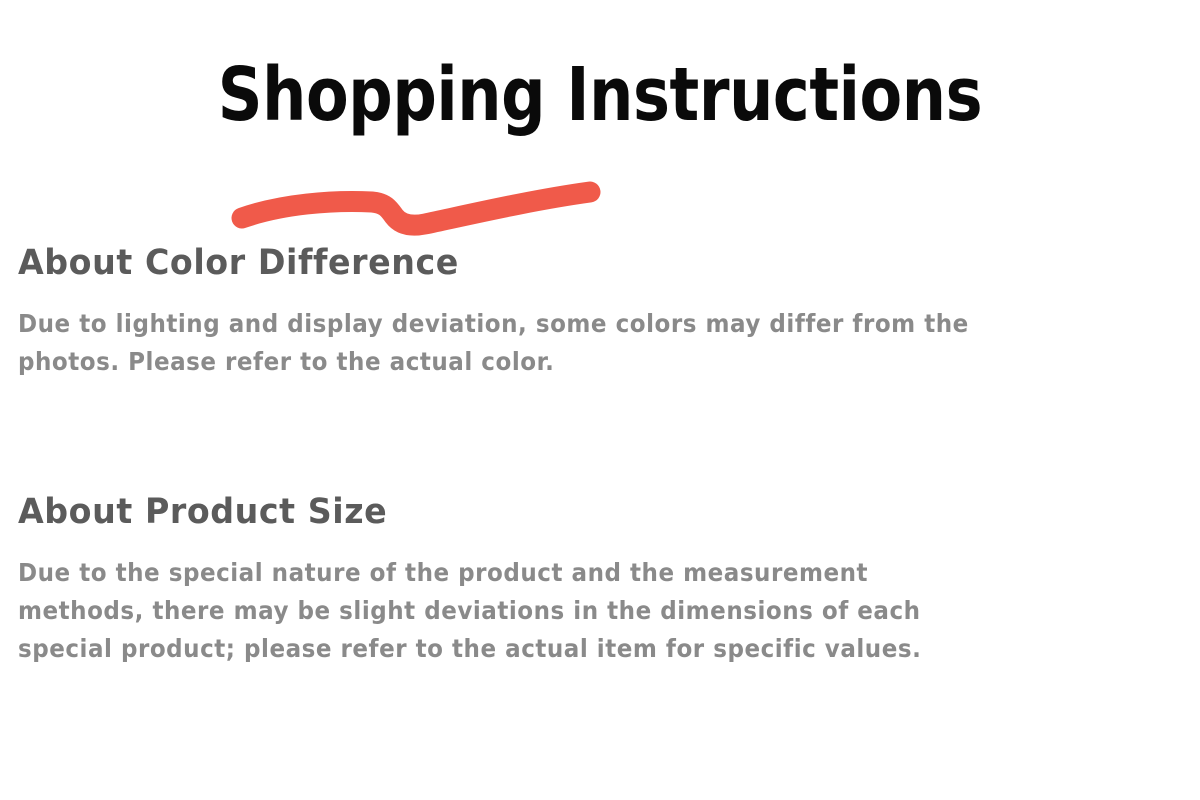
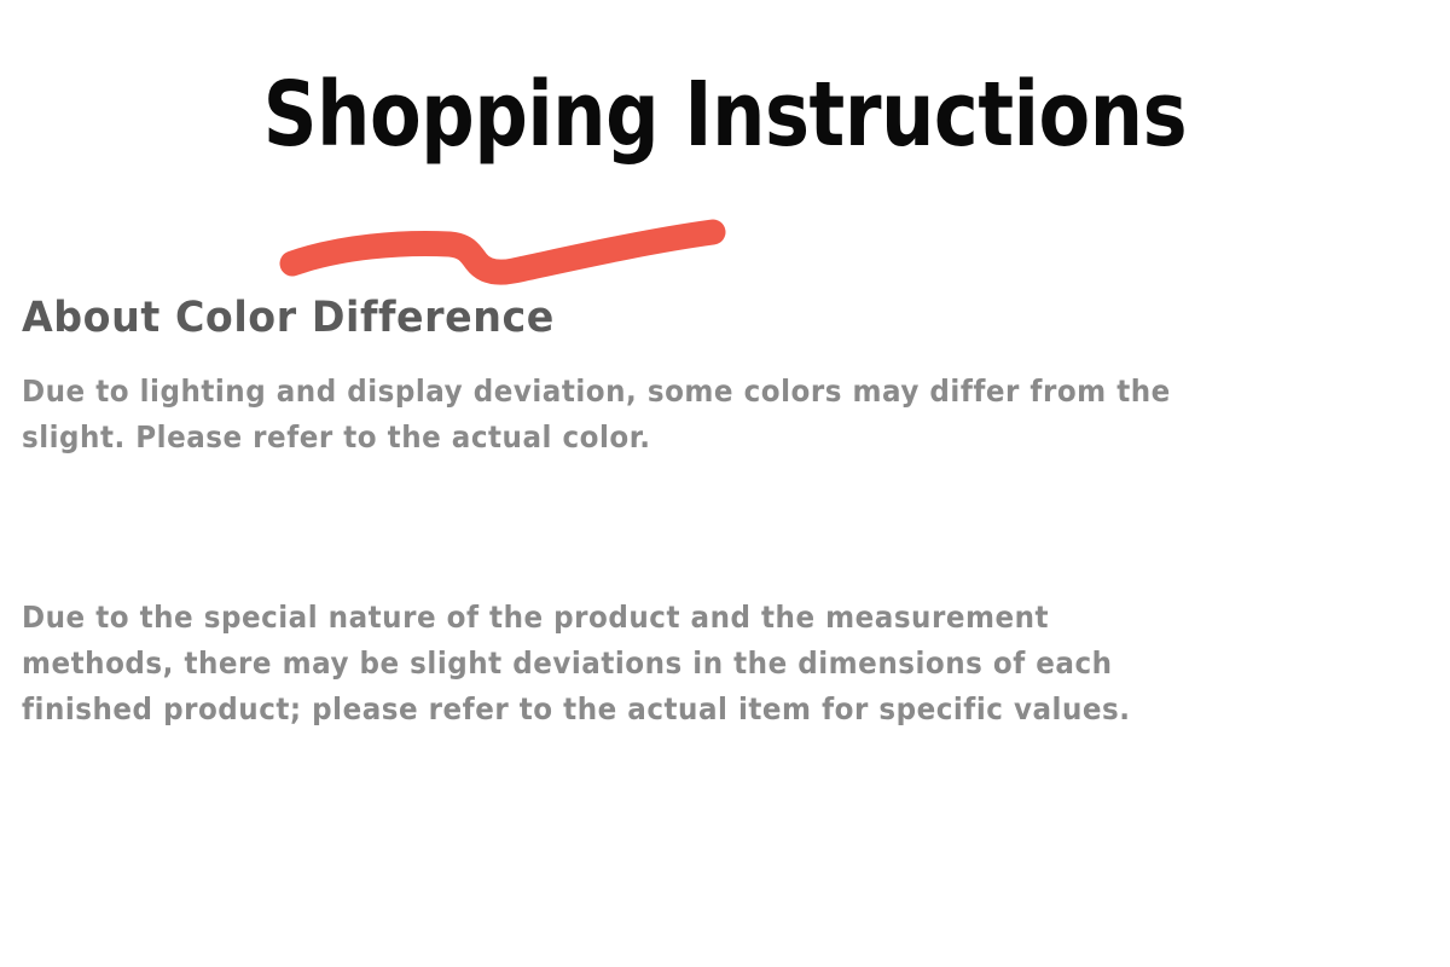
  Shopping Instructions
  About Color Difference
  Due to lighting and display deviation, some colors may differ from the
- photos. Please refer to the actual color.
+ slight. Please refer to the actual color.
- About Product Size
  Due to the special nature of the product and the measurement
  methods, there may be slight deviations in the dimensions of each
- special product; please refer to the actual item for specific values.
+ finished product; please refer to the actual item for specific values.
